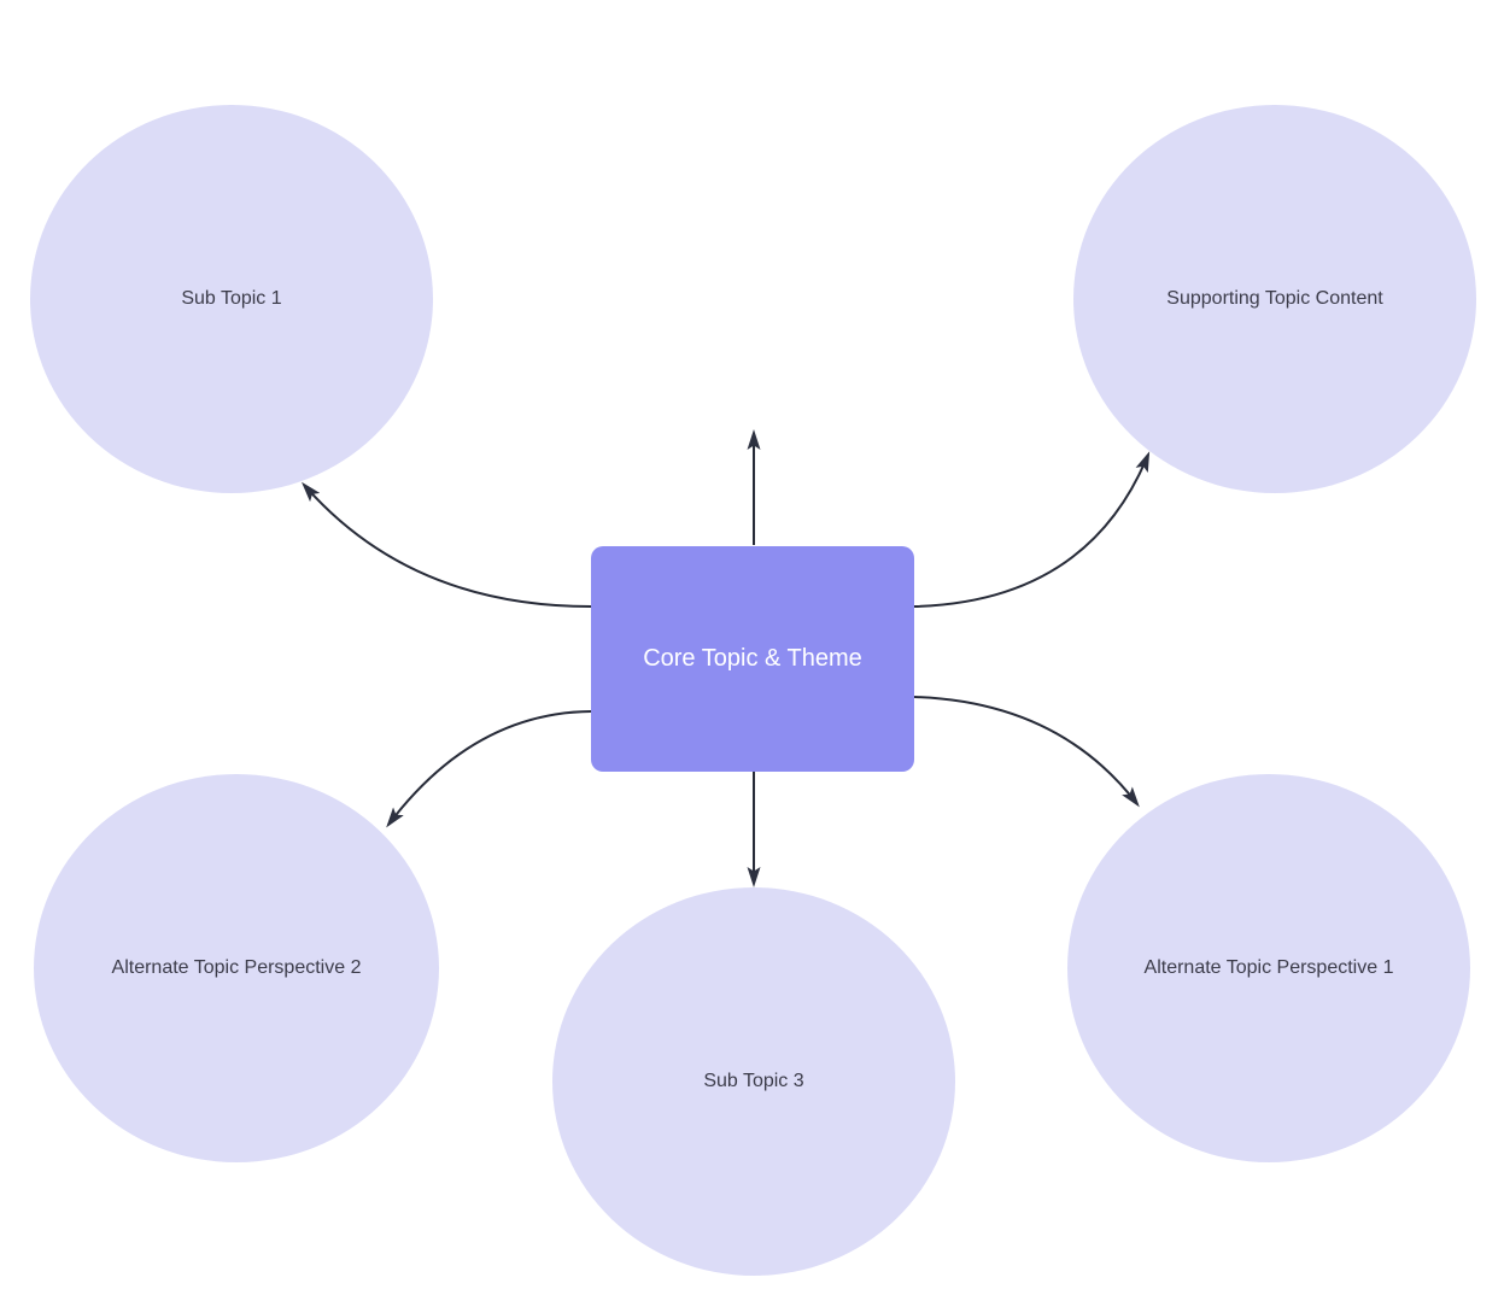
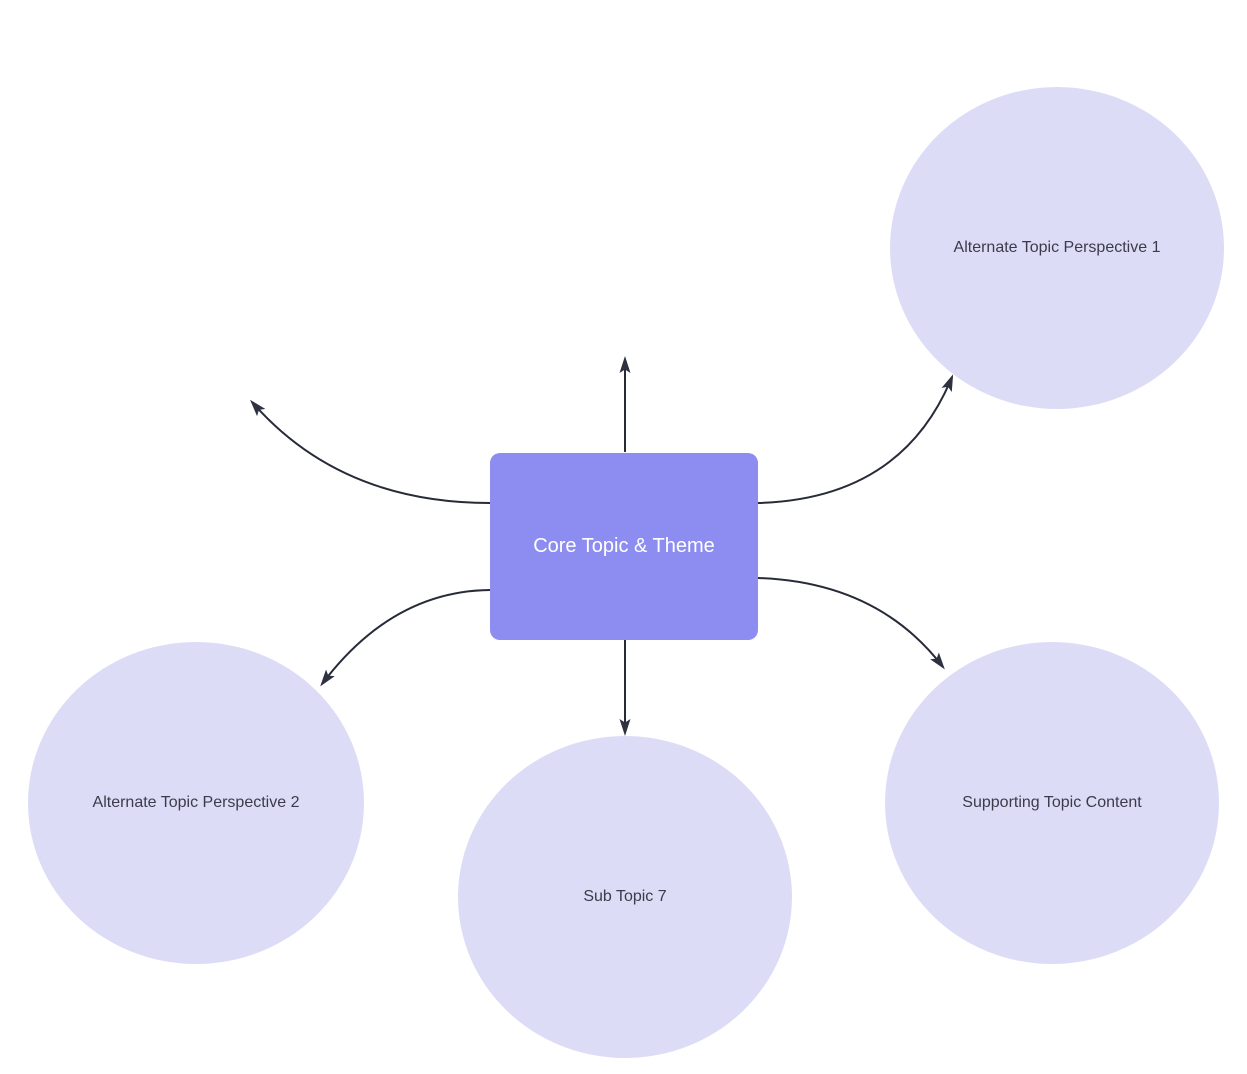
  Core Topic & Theme
- Sub Topic 1
- Supporting Topic Content
+ Alternate Topic Perspective 1
  Alternate Topic Perspective 2
- Sub Topic 3
+ Sub Topic 7
- Alternate Topic Perspective 1
+ Supporting Topic Content
